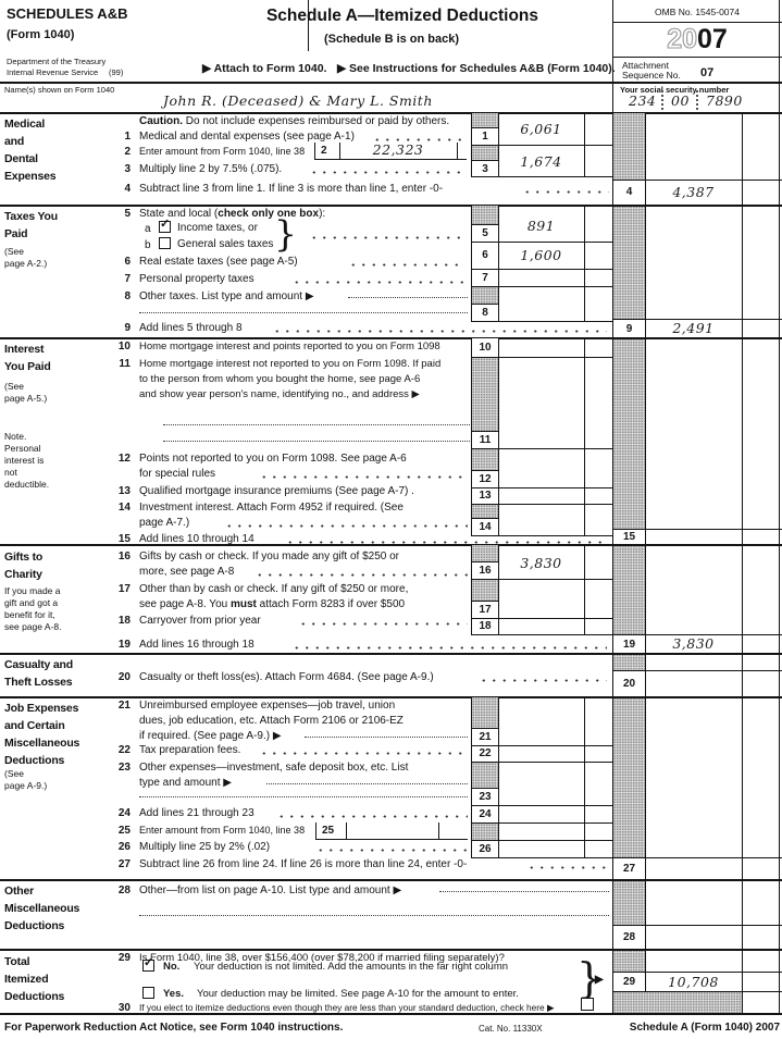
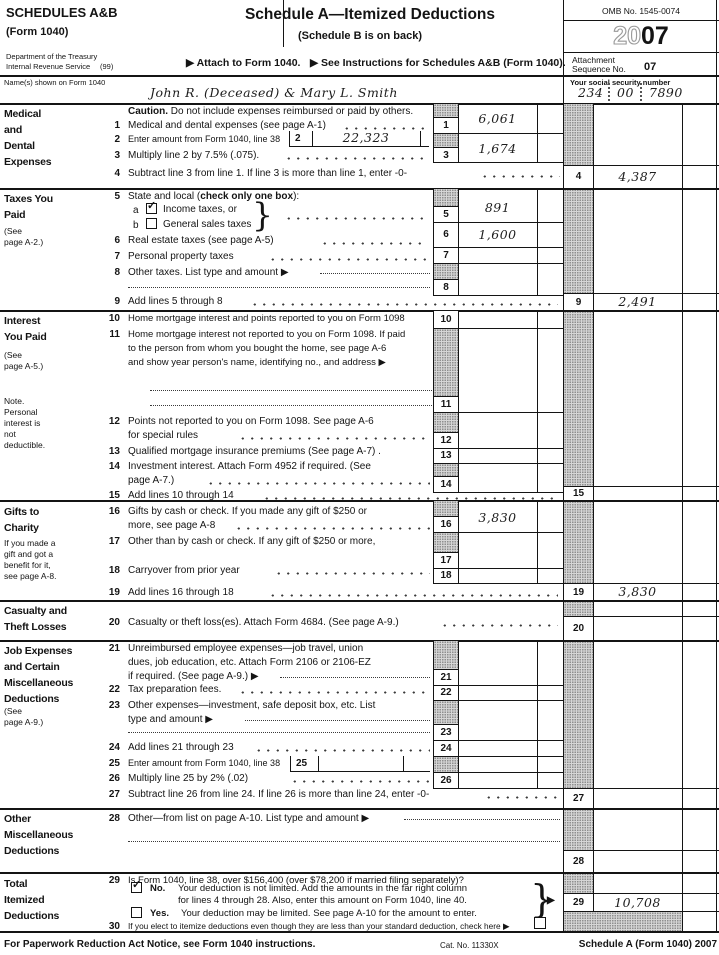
  SCHEDULES A&B
  (Form 1040)
  Department of the Treasury
  Internal Revenue Service
  (99)
  Schedule A—Itemized Deductions
  (Schedule B is on back)
  ▶ Attach to Form 1040.
  ▶ See Instructions for Schedules A&B (Form 1040).
  OMB No. 1545-0074
  2007
  Attachment
  Sequence No.
  07
  Name(s) shown on Form 1040
  John R. (Deceased) & Mary L. Smith
  Your social security number
  234
  00
  7890
  Medical
  and
  Dental
  Expenses
  Taxes You
  Paid
  (See
  page A-2.)
  Interest
  You Paid
  (See
  page A-5.)
  Note.
  Personal
  interest is
  not
  deductible.
  Gifts to
  Charity
  If you made a
  gift and got a
  benefit for it,
  see page A-8.
  Casualty and
  Theft Losses
  Job Expenses
  and Certain
  Miscellaneous
  Deductions
  (See
  page A-9.)
  Other
  Miscellaneous
  Deductions
  Total
  Itemized
  Deductions
  1
  6,061
  3
  1,674
  Caution. Do not include expenses reimbursed or paid by others.
  1
  Medical and dental expenses (see page A-1)
  2
  Enter amount from Form 1040, line 38
  2
  22,323
  3
  Multiply line 2 by 7.5% (.075).
  4
  Subtract line 3 from line 1. If line 3 is more than line 1, enter -0-
  4
  4,387
  5
  891
  6
  1,600
  7
  8
  5
  State and local (check only one box):
  a
  ✓
  Income taxes, or
  b
  General sales taxes
  }
  6
  Real estate taxes (see page A-5)
  7
  Personal property taxes
  8
  Other taxes. List type and amount ▶
  9
  Add lines 5 through 8
  9
  2,491
  10
  11
  12
  13
  14
  10
  Home mortgage interest and points reported to you on Form 1098
  11
  Home mortgage interest not reported to you on Form 1098. If paid
  to the person from whom you bought the home, see page A-6
  and show year person's name, identifying no., and address ▶
  12
  Points not reported to you on Form 1098. See page A-6
  for special rules
  13
  Qualified mortgage insurance premiums (See page A-7) .
  14
  Investment interest. Attach Form 4952 if required. (See
  page A-7.)
  15
  Add lines 10 through 14
  15
  16
  3,830
  17
  18
  16
  Gifts by cash or check. If you made any gift of $250 or
  more, see page A-8
  17
  Other than by cash or check. If any gift of $250 or more,
- see page A-8. You must attach Form 8283 if over $500
  18
  Carryover from prior year
  19
  Add lines 16 through 18
  19
  3,830
  20
  Casualty or theft loss(es). Attach Form 4684. (See page A-9.)
  20
  21
  22
  23
  24
  26
  21
  Unreimbursed employee expenses—job travel, union
  dues, job education, etc. Attach Form 2106 or 2106-EZ
  if required. (See page A-9.) ▶
  22
  Tax preparation fees.
  23
  Other expenses—investment, safe deposit box, etc. List
  type and amount ▶
  24
  Add lines 21 through 23
  25
  Enter amount from Form 1040, line 38
  25
  26
  Multiply line 25 by 2% (.02)
  27
  Subtract line 26 from line 24. If line 26 is more than line 24, enter -0-
  27
  28
  Other—from list on page A-10. List type and amount ▶
  28
  29
  Is Form 1040, line 38, over $156,400 (over $78,200 if married filing separately)?
  ✓
  No.
  Your deduction is not limited. Add the amounts in the far right column
+ for lines 4 through 28. Also, enter this amount on Form 1040, line 40.
  Yes.
  Your deduction may be limited. See page A-10 for the amount to enter.
  }
  ▶
  29
  10,708
  30
  If you elect to itemize deductions even though they are less than your standard deduction, check here ▶
  For Paperwork Reduction Act Notice, see Form 1040 instructions.
  Cat. No. 11330X
  Schedule A (Form 1040) 2007
